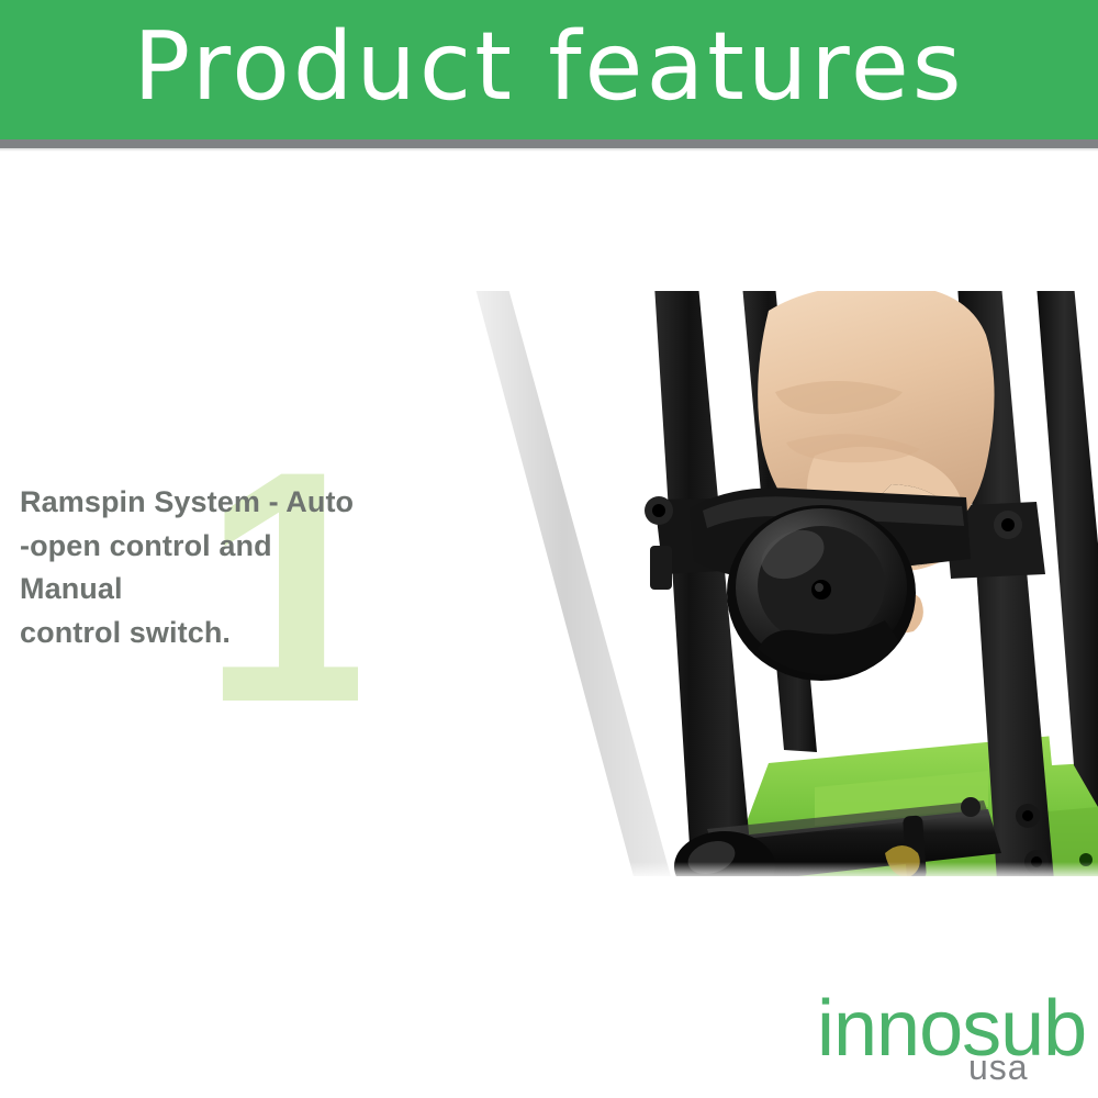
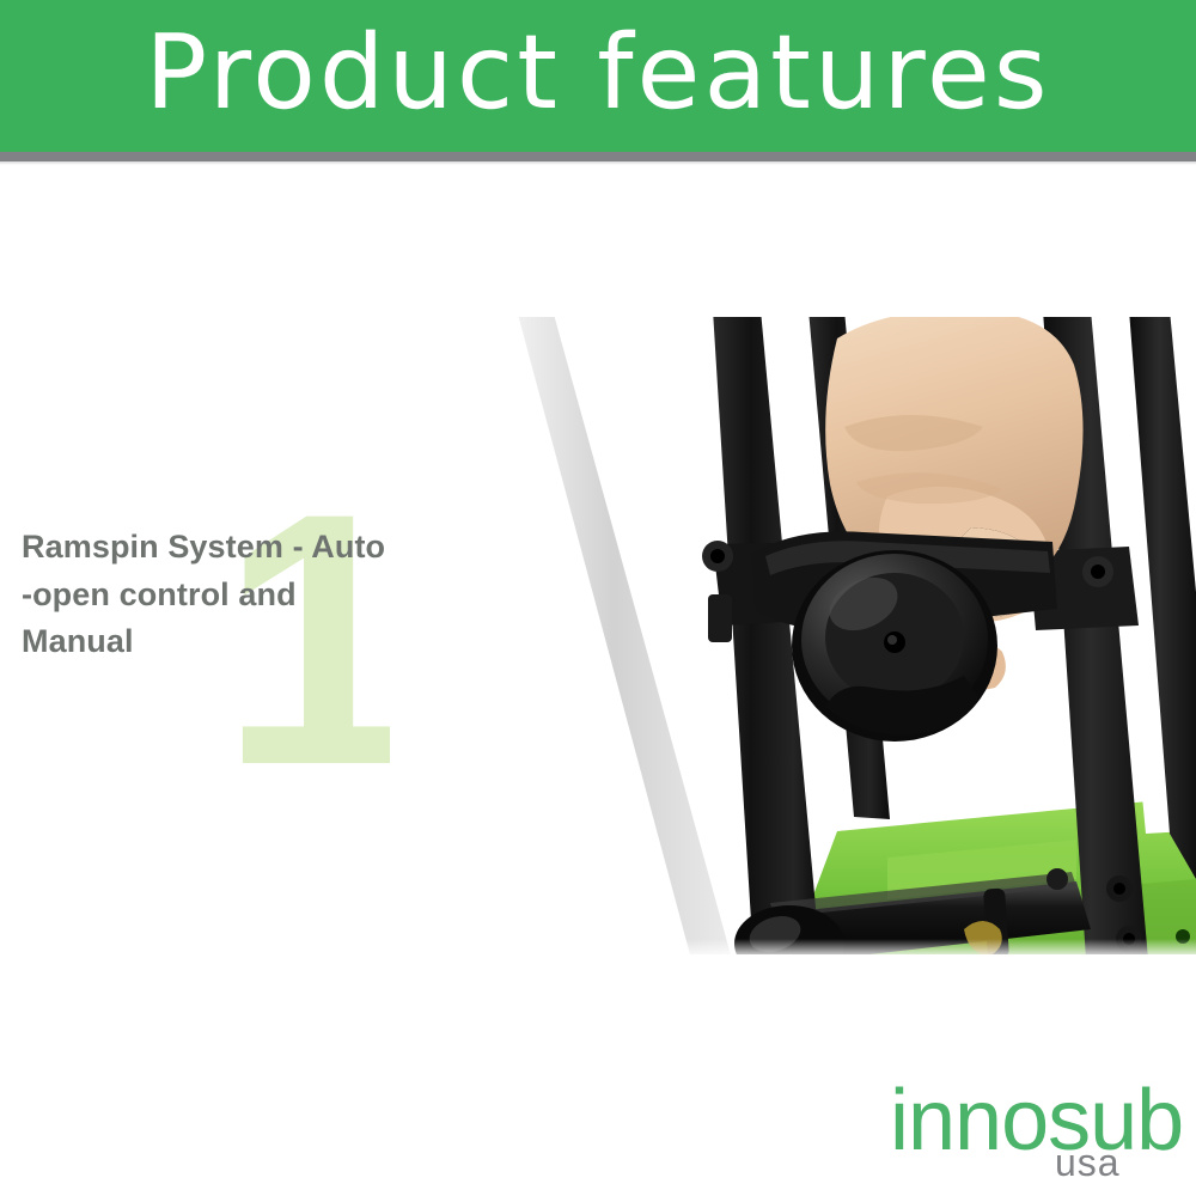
  Product features
  1
  Ramspin System - Auto
  -open control and
  Manual
- control switch.
  innosub
  usa
